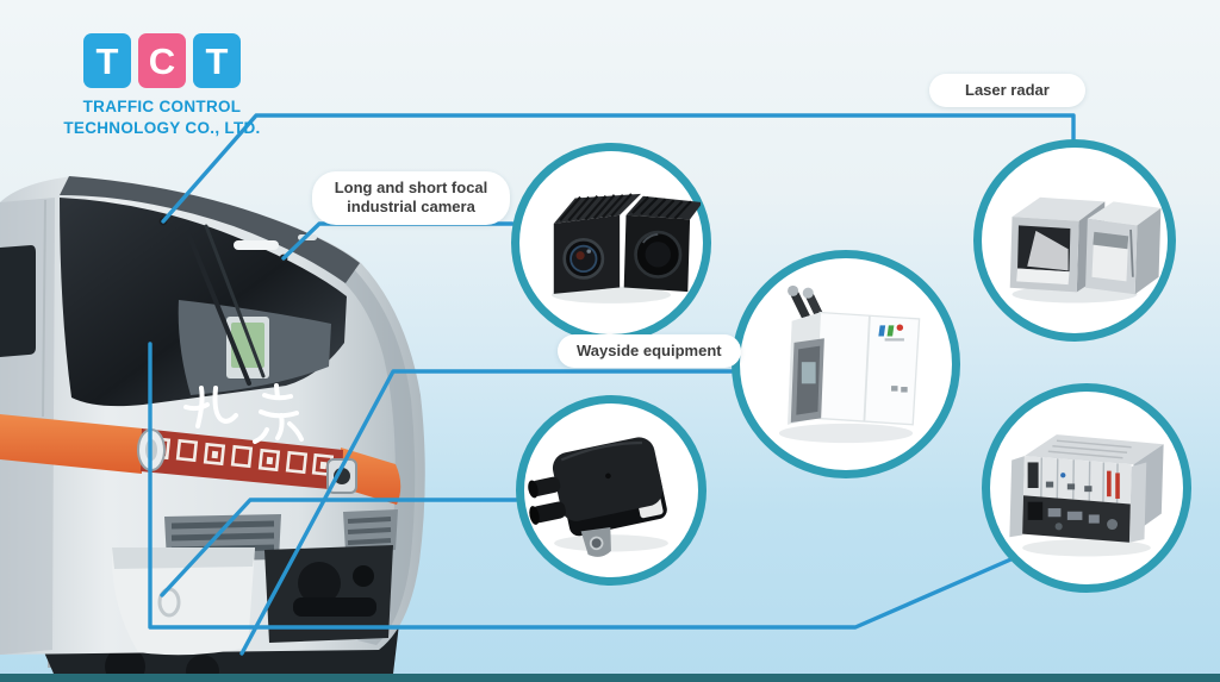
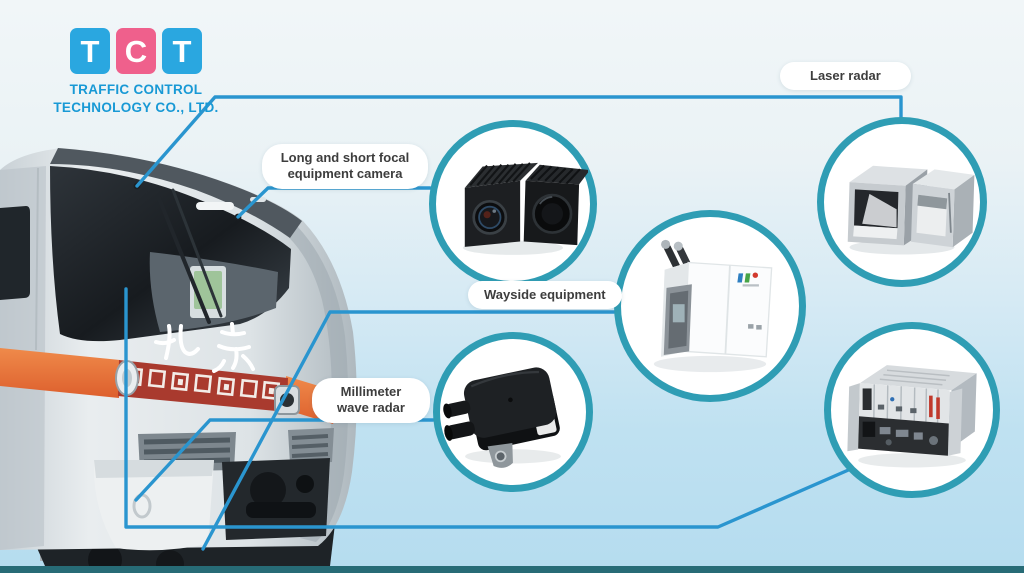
  Laser radar
- Long and short focal industrial camera
+ Long and short focal equipment camera
  Wayside equipment
+ Millimeter wave radar
  T
  C
  T
  TRAFFIC CONTROL
  TECHNOLOGY CO., LTD.
